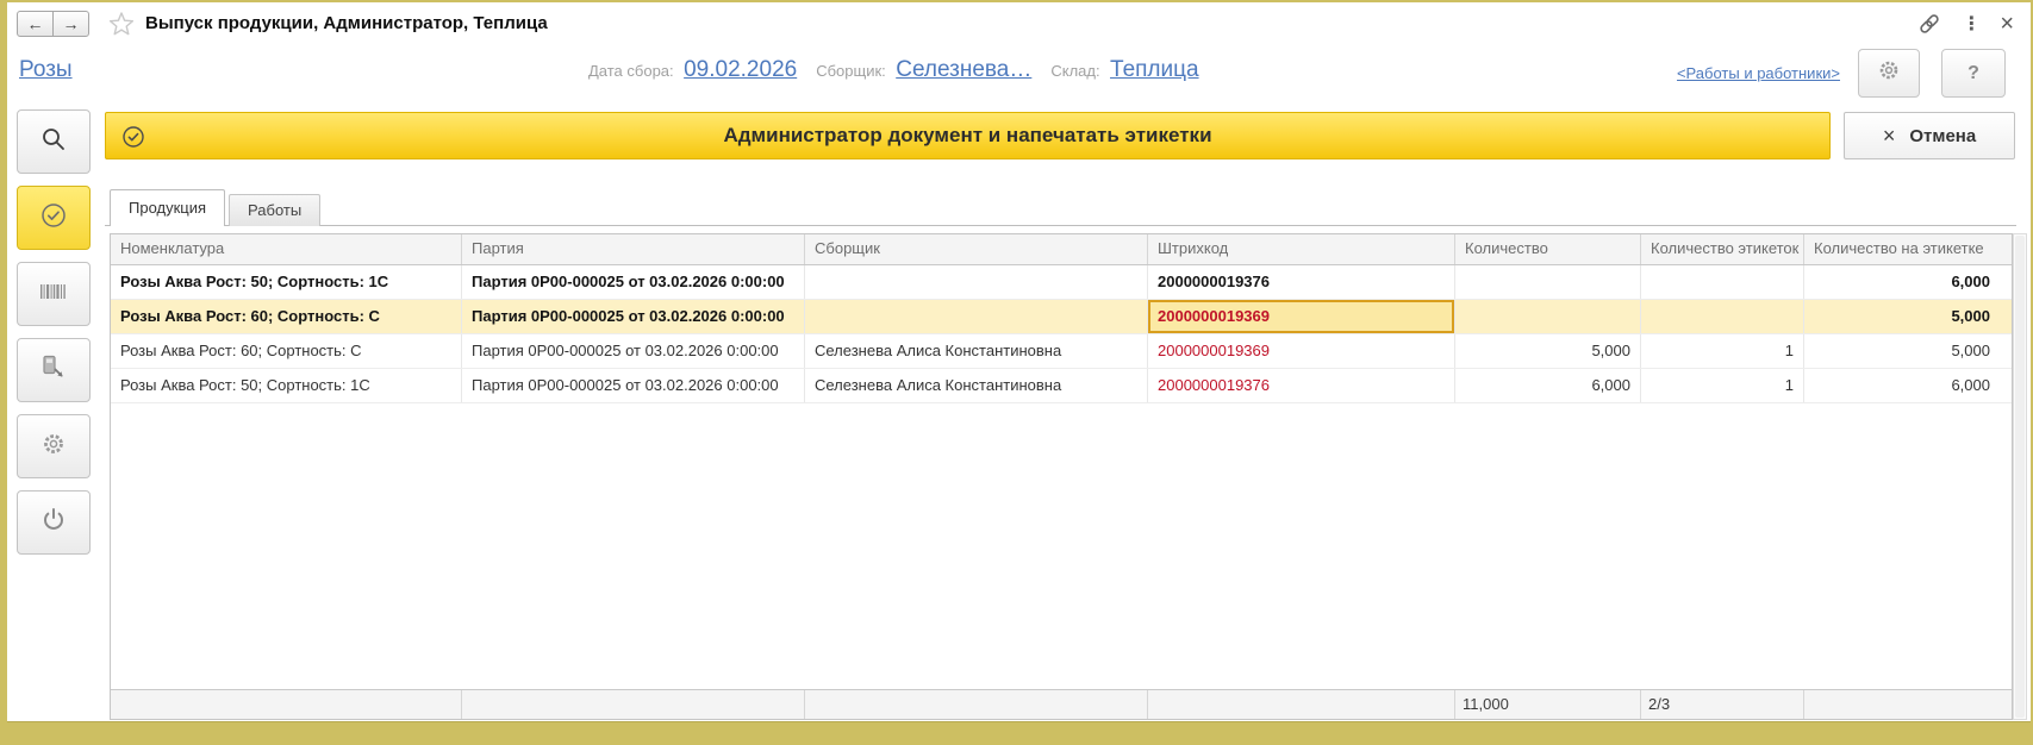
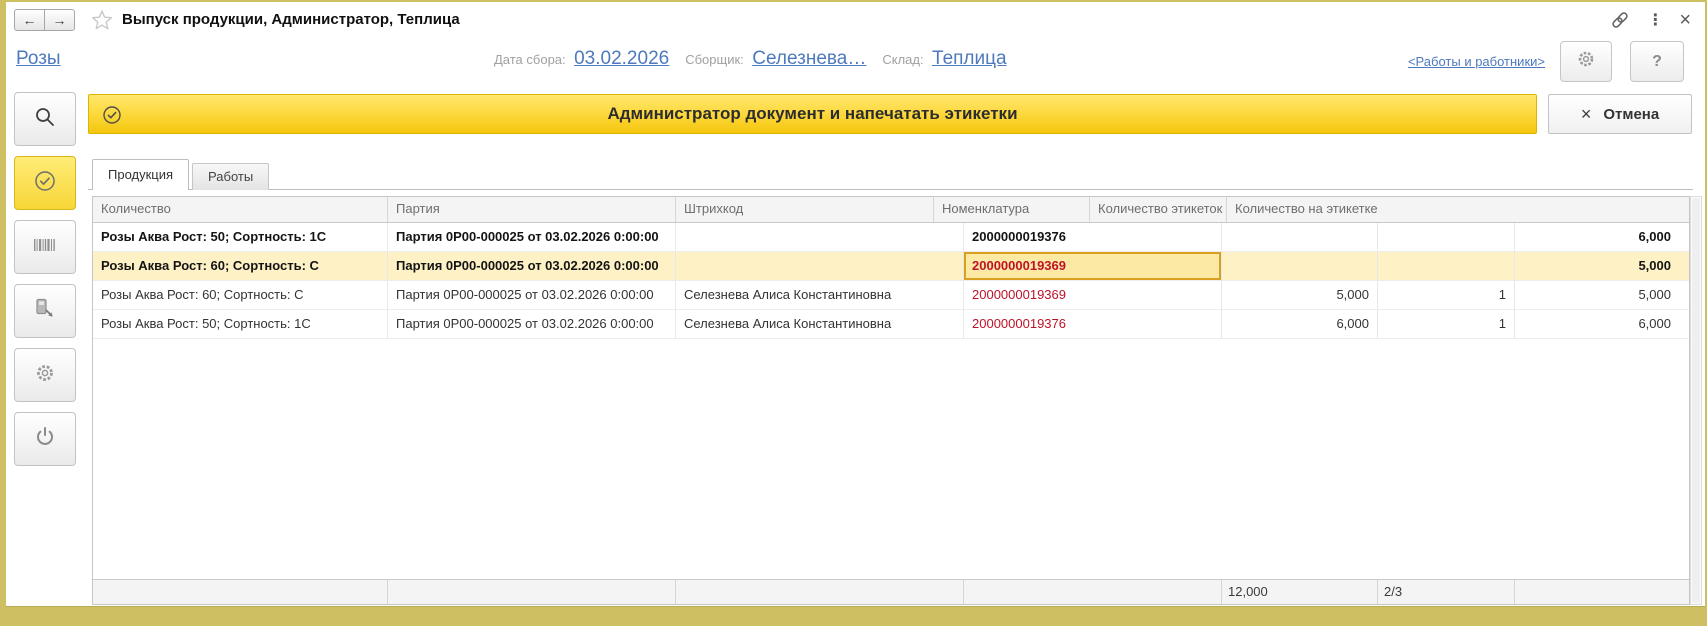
  ←
  →
  Выпуск продукции, Администратор, Теплица
  ⋮
  ×
  Розы
- Дата сбора: 09.02.2026
+ Дата сбора: 03.02.2026
  Сборщик: Селезнева…
  Склад: Теплица
  <Работы и работники>
  ?
  Администратор документ и напечатать этикетки
  ×
  Отмена
  Продукция
  Работы
- Номенклатура
+ Количество
  Партия
- Сборщик
  Штрихкод
- Количество
+ Номенклатура
  Количество этикеток
  Количество на этикетке
  Розы Аква Рост: 50; Сортность: 1С
  Партия 0Р00-000025 от 03.02.2026 0:00:00
  2000000019376
  6,000
  Розы Аква Рост: 60; Сортность: С
  Партия 0Р00-000025 от 03.02.2026 0:00:00
  2000000019369
  5,000
  Розы Аква Рост: 60; Сортность: С
  Партия 0Р00-000025 от 03.02.2026 0:00:00
  Селезнева Алиса Константиновна
  2000000019369
  5,000
  1
  5,000
  Розы Аква Рост: 50; Сортность: 1С
  Партия 0Р00-000025 от 03.02.2026 0:00:00
  Селезнева Алиса Константиновна
  2000000019376
  6,000
  1
  6,000
- 11,000
+ 12,000
  2/3
